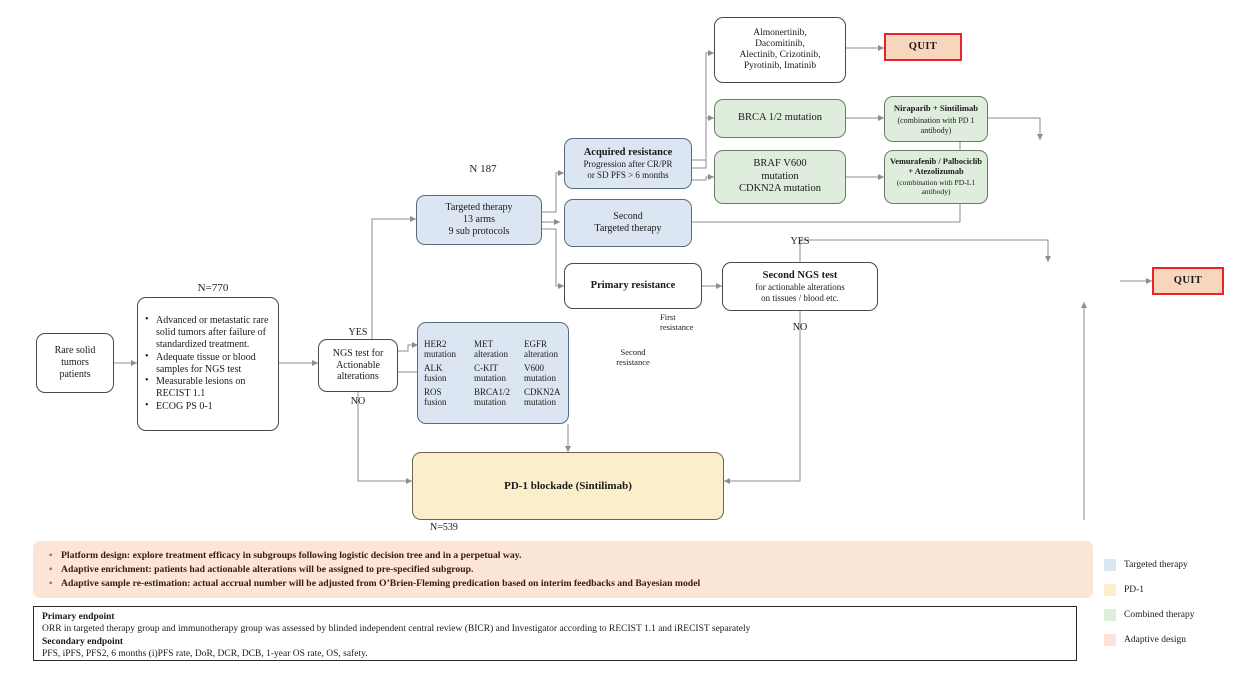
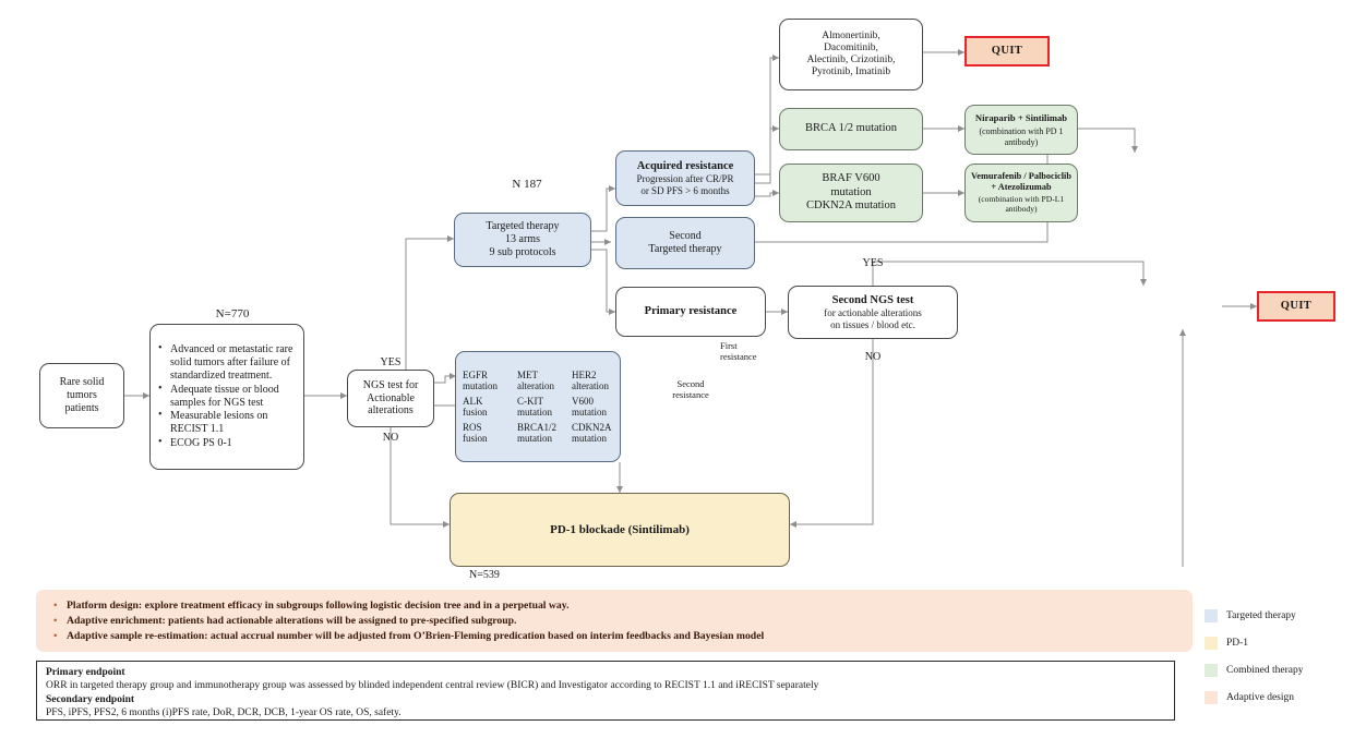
  Rare solid
  tumors
  patients
  N=770
  Advanced or metastatic rare solid tumors after failure of standardized treatment.
  Adequate tissue or blood samples for NGS test
  Measurable lesions on RECIST 1.1
  ECOG PS 0-1
  YES
  NGS test for
  Actionable
  alterations
  NO
- HER2
+ EGFR
  mutation
  MET
  alteration
- EGFR
+ HER2
  alteration
  ALK
  fusion
  C-KIT
  mutation
  V600
  mutation
  ROS
  fusion
  BRCA1/2
  mutation
  CDKN2A
  mutation
  N 187
  Targeted therapy
  13 arms
  9 sub protocols
  Acquired resistance
  Progression after CR/PR
  or SD PFS > 6 months
  Second
  Targeted therapy
  Primary resistance
  First
  resistance
  Second
  resistance
  YES
  Second NGS test
  for actionable alterations
  on tissues / blood etc.
  NO
  Almonertinib,
  Dacomitinib,
  Alectinib, Crizotinib,
  Pyrotinib, Imatinib
  QUIT
  BRCA 1/2 mutation
  BRAF V600
  mutation
  CDKN2A mutation
  Niraparib + Sintilimab
  (combination with PD 1
  antibody)
  Vemurafenib / Palbociclib
  + Atezolizumab
  (combination with PD-L1
  antibody)
  PD-1 blockade (Sintilimab)
  N=539
  QUIT
  Platform design: explore treatment efficacy in subgroups following logistic decision tree and in a perpetual way.
  Adaptive enrichment: patients had actionable alterations will be assigned to pre-specified subgroup.
  Adaptive sample re-estimation: actual accrual number will be adjusted from O’Brien-Fleming predication based on interim feedbacks and Bayesian model
  Primary endpoint
  ORR in targeted therapy group and immunotherapy group was assessed by blinded independent central review (BICR) and Investigator according to RECIST 1.1 and iRECIST separately
  Secondary endpoint
  PFS, iPFS, PFS2, 6 months (i)PFS rate, DoR, DCR, DCB, 1-year OS rate, OS, safety.
  Targeted therapy
  PD-1
  Combined therapy
  Adaptive design
